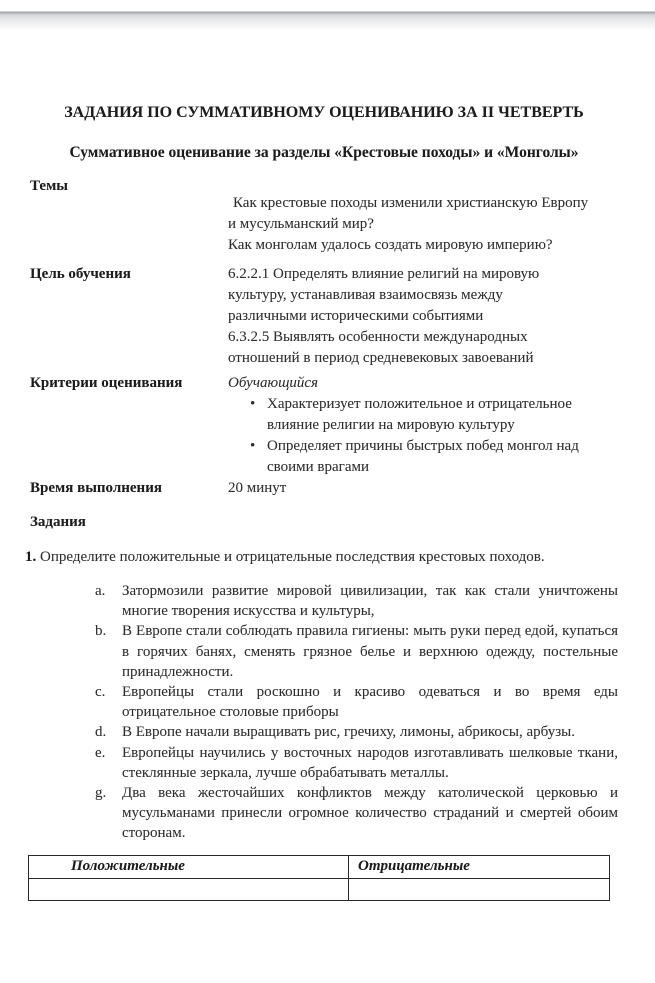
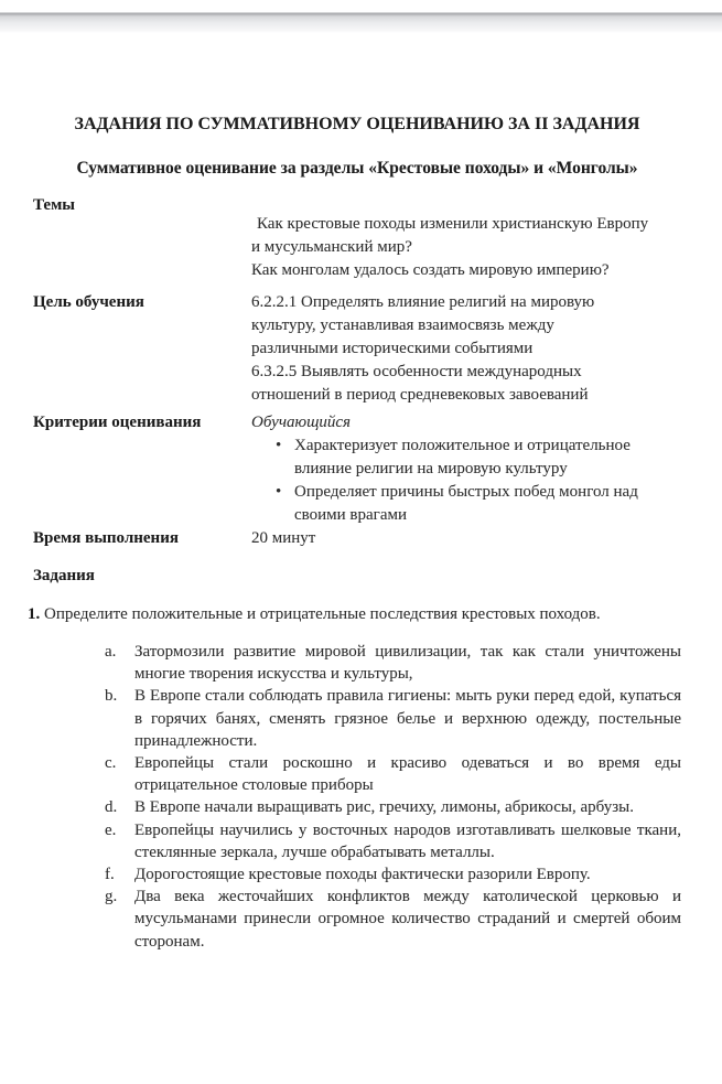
- ЗАДАНИЯ ПО СУММАТИВНОМУ ОЦЕНИВАНИЮ ЗА II ЧЕТВЕРТЬ
+ ЗАДАНИЯ ПО СУММАТИВНОМУ ОЦЕНИВАНИЮ ЗА II ЗАДАНИЯ
  Суммативное оценивание за разделы «Крестовые походы» и «Монголы»
  Темы
  Как крестовые походы изменили христианскую Европу
  и мусульманский мир?
  Как монголам удалось создать мировую империю?
  Цель обучения
  6.2.2.1 Определять влияние религий на мировую
  культуру, устанавливая взаимосвязь между
  различными историческими событиями
  6.3.2.5 Выявлять особенности международных
  отношений в период средневековых завоеваний
  Критерии оценивания
  Обучающийся
  •
  Характеризует положительное и отрицательное влияние религии на мировую культуру
  •
  Определяет причины быстрых побед монгол над своими врагами
  Время выполнения
  20 минут
  Задания
  1. Определите положительные и отрицательные последствия крестовых походов.
  a.
  Затормозили развитие мировой цивилизации, так как стали уничтожены многие творения искусства и культуры,
  b.
  В Европе стали соблюдать правила гигиены: мыть руки перед едой, купаться в горячих банях, сменять грязное белье и верхнюю одежду, постельные принадлежности.
  c.
  Европейцы стали роскошно и красиво одеваться и во время еды отрицательное столовые приборы
  d.
  В Европе начали выращивать рис, гречиху, лимоны, абрикосы, арбузы.
  e.
  Европейцы научились у восточных народов изготавливать шелковые ткани, стеклянные зеркала, лучше обрабатывать металлы.
+ f.
+ Дорогостоящие крестовые походы фактически разорили Европу.
  g.
  Два века жесточайших конфликтов между католической церковью и мусульманами принесли огромное количество страданий и смертей обоим сторонам.
- Положительные	Отрицательные
